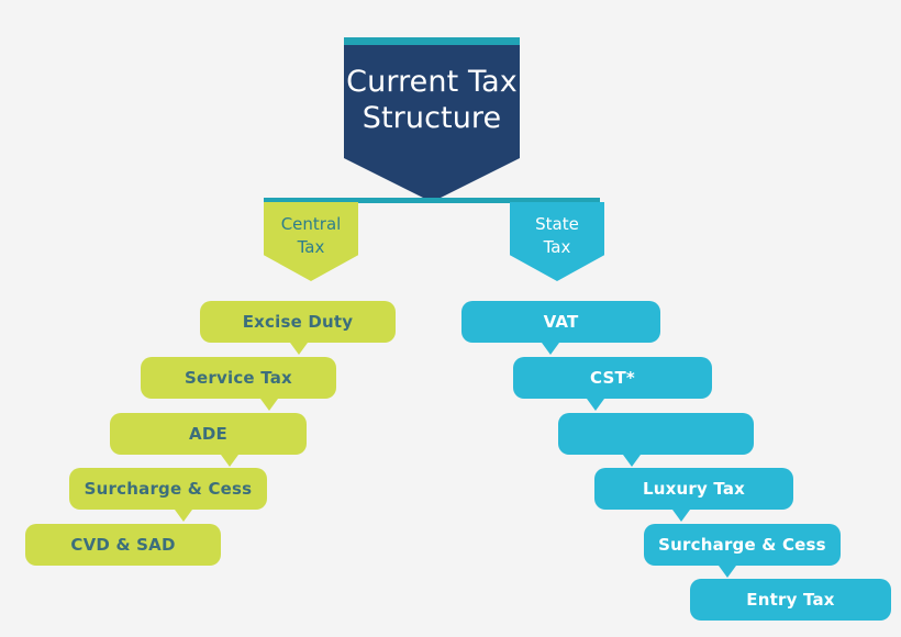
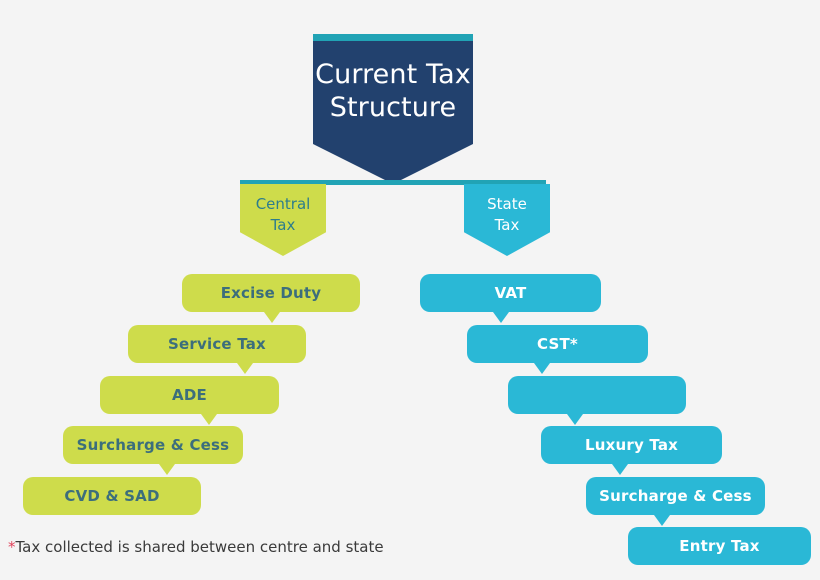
  Current Tax
  Structure
  Central
  Tax
  State
  Tax
  Excise Duty
  Service Tax
  ADE
  Surcharge & Cess
  CVD & SAD
  VAT
  CST*
  Luxury Tax
  Surcharge & Cess
  Entry Tax
+ *Tax collected is shared between centre and state
